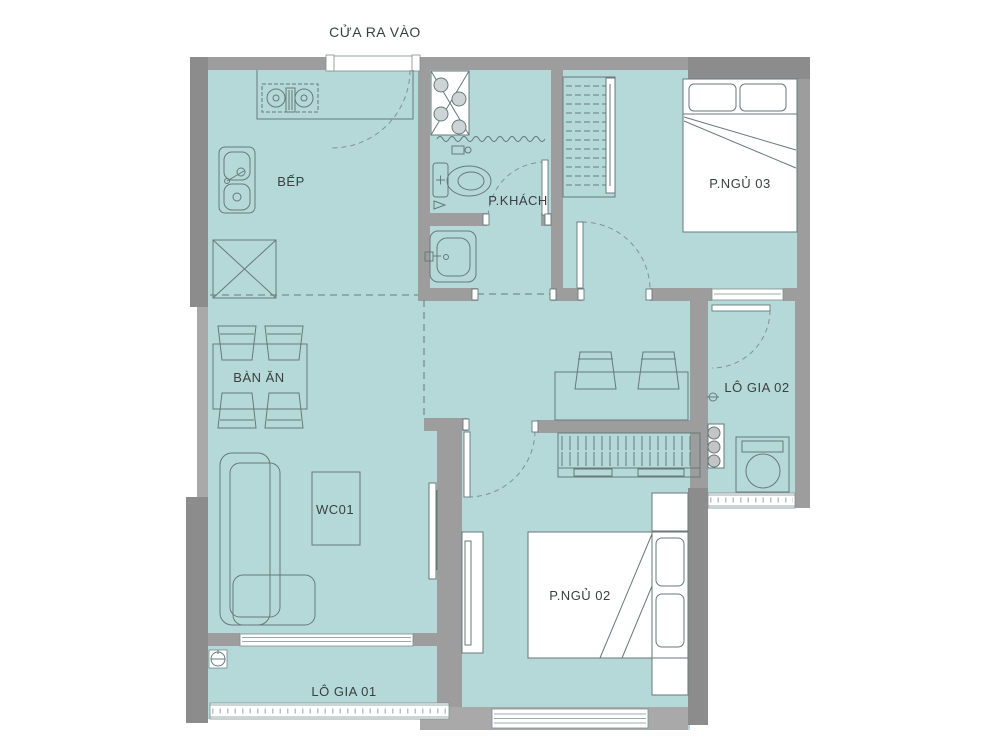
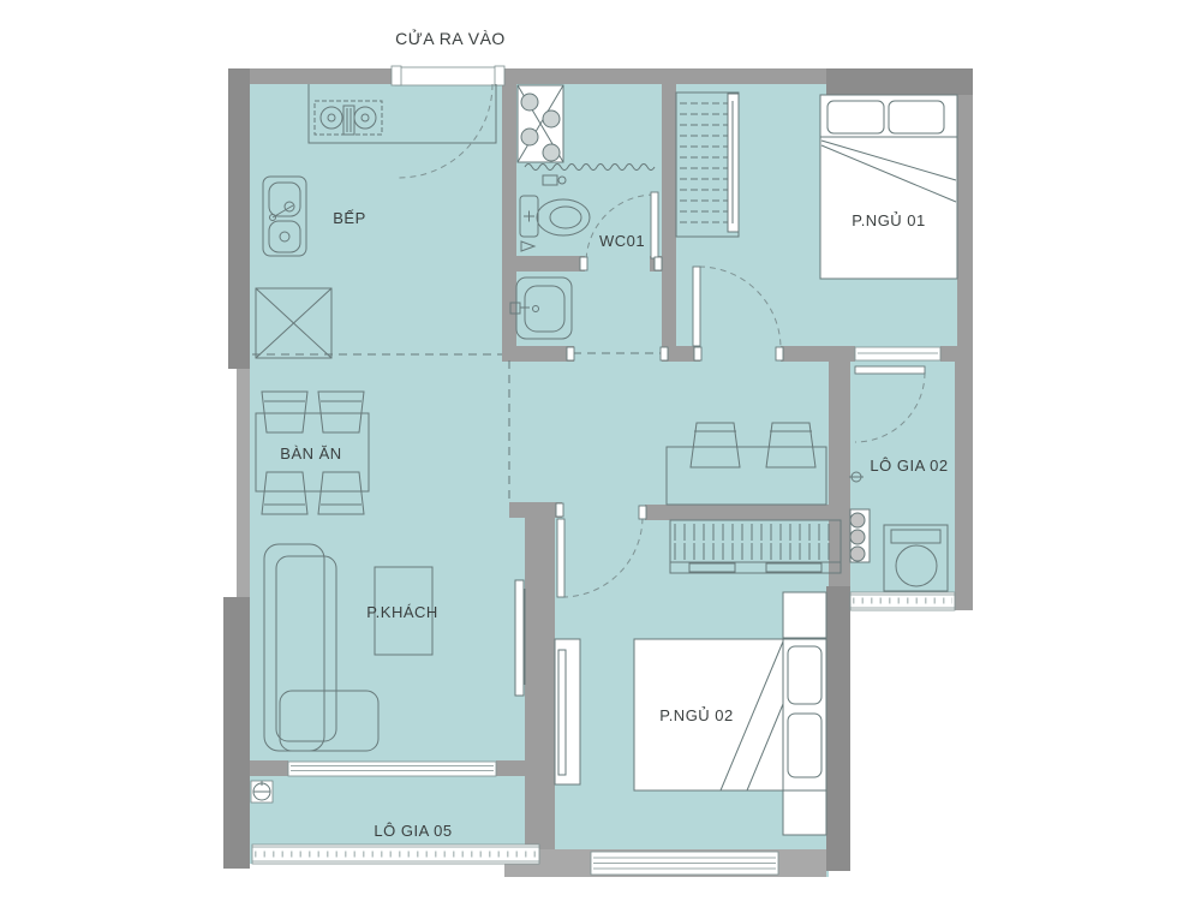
  CỬA RA VÀO
  BẾP
- P.KHÁCH
+ WC01
- P.NGỦ 03
+ P.NGỦ 01
  LÔ GIA 02
  BÀN ĂN
- WC01
+ P.KHÁCH
  P.NGỦ 02
- LÔ GIA 01
+ LÔ GIA 05
